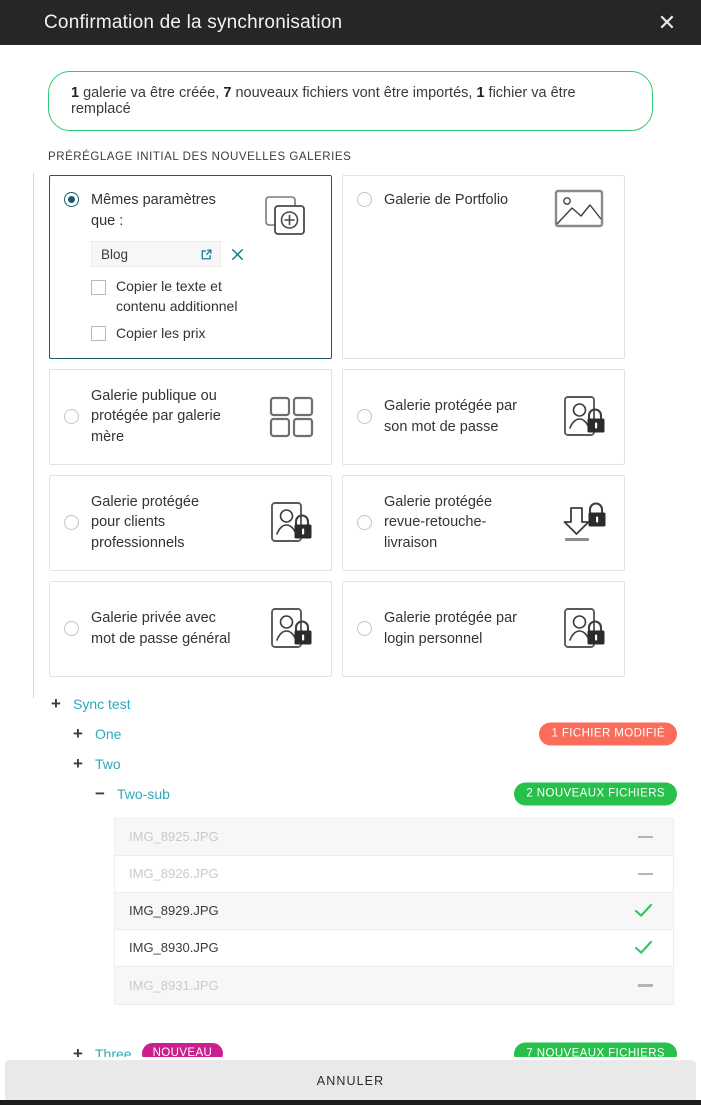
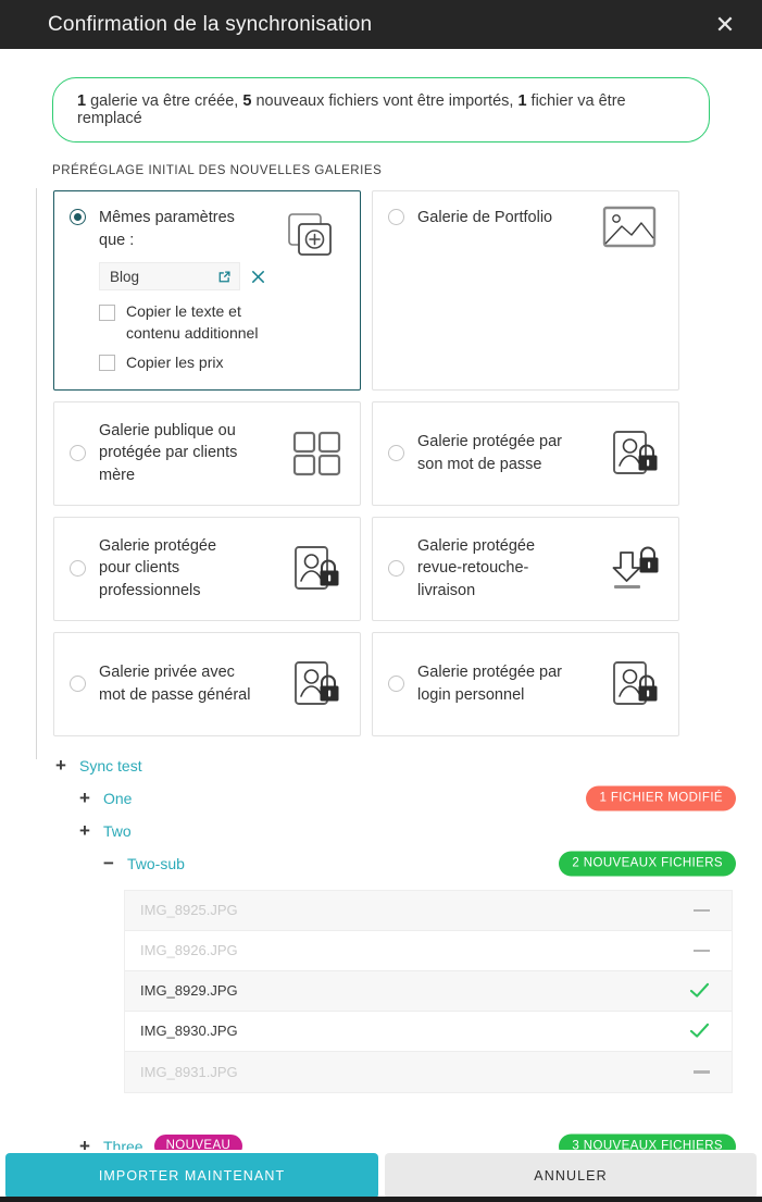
  Confirmation de la synchronisation
  ✕
- 1 galerie va être créée, 7 nouveaux fichiers vont être importés, 1 fichier va être remplacé
+ 1 galerie va être créée, 5 nouveaux fichiers vont être importés, 1 fichier va être remplacé
  PRÉRÉGLAGE INITIAL DES NOUVELLES GALERIES
  Mêmes paramètres que :
  Blog
  Copier le texte et contenu additionnel
  Copier les prix
  Galerie de Portfolio
- Galerie publique ou protégée par galerie mère
+ Galerie publique ou protégée par clients mère
  Galerie protégée par son mot de passe
  Galerie protégée pour clients professionnels
  Galerie protégée revue-retouche-livraison
  Galerie privée avec mot de passe général
  Galerie protégée par login personnel
  +
  Sync test
  +
  One
  1 FICHIER MODIFIÉ
  +
  Two
  −
  Two-sub
  2 NOUVEAUX FICHIERS
  IMG_8925.JPG
  IMG_8926.JPG
  IMG_8929.JPG
  IMG_8930.JPG
  IMG_8931.JPG
  +
  Three
  NOUVEAU
- 7 NOUVEAUX FICHIERS
+ 3 NOUVEAUX FICHIERS
+ IMPORTER MAINTENANT
  ANNULER
